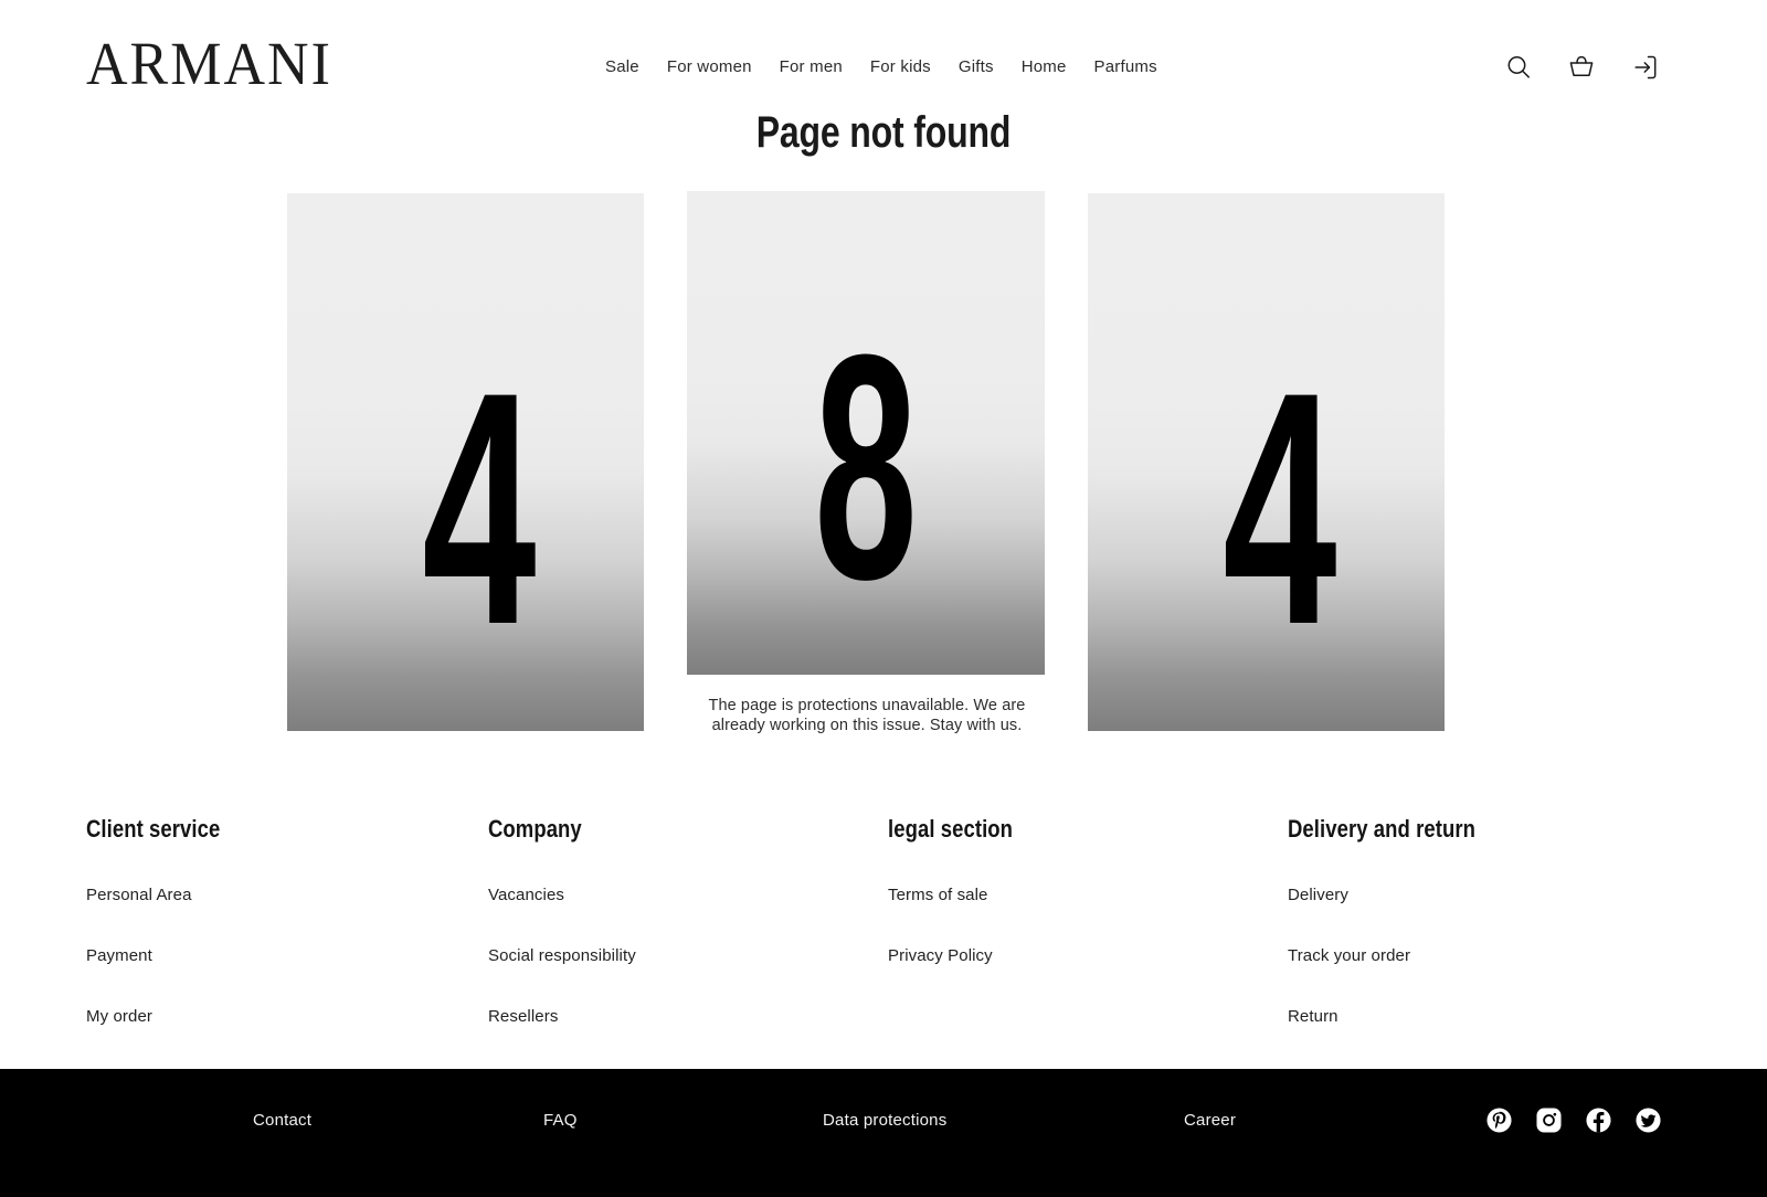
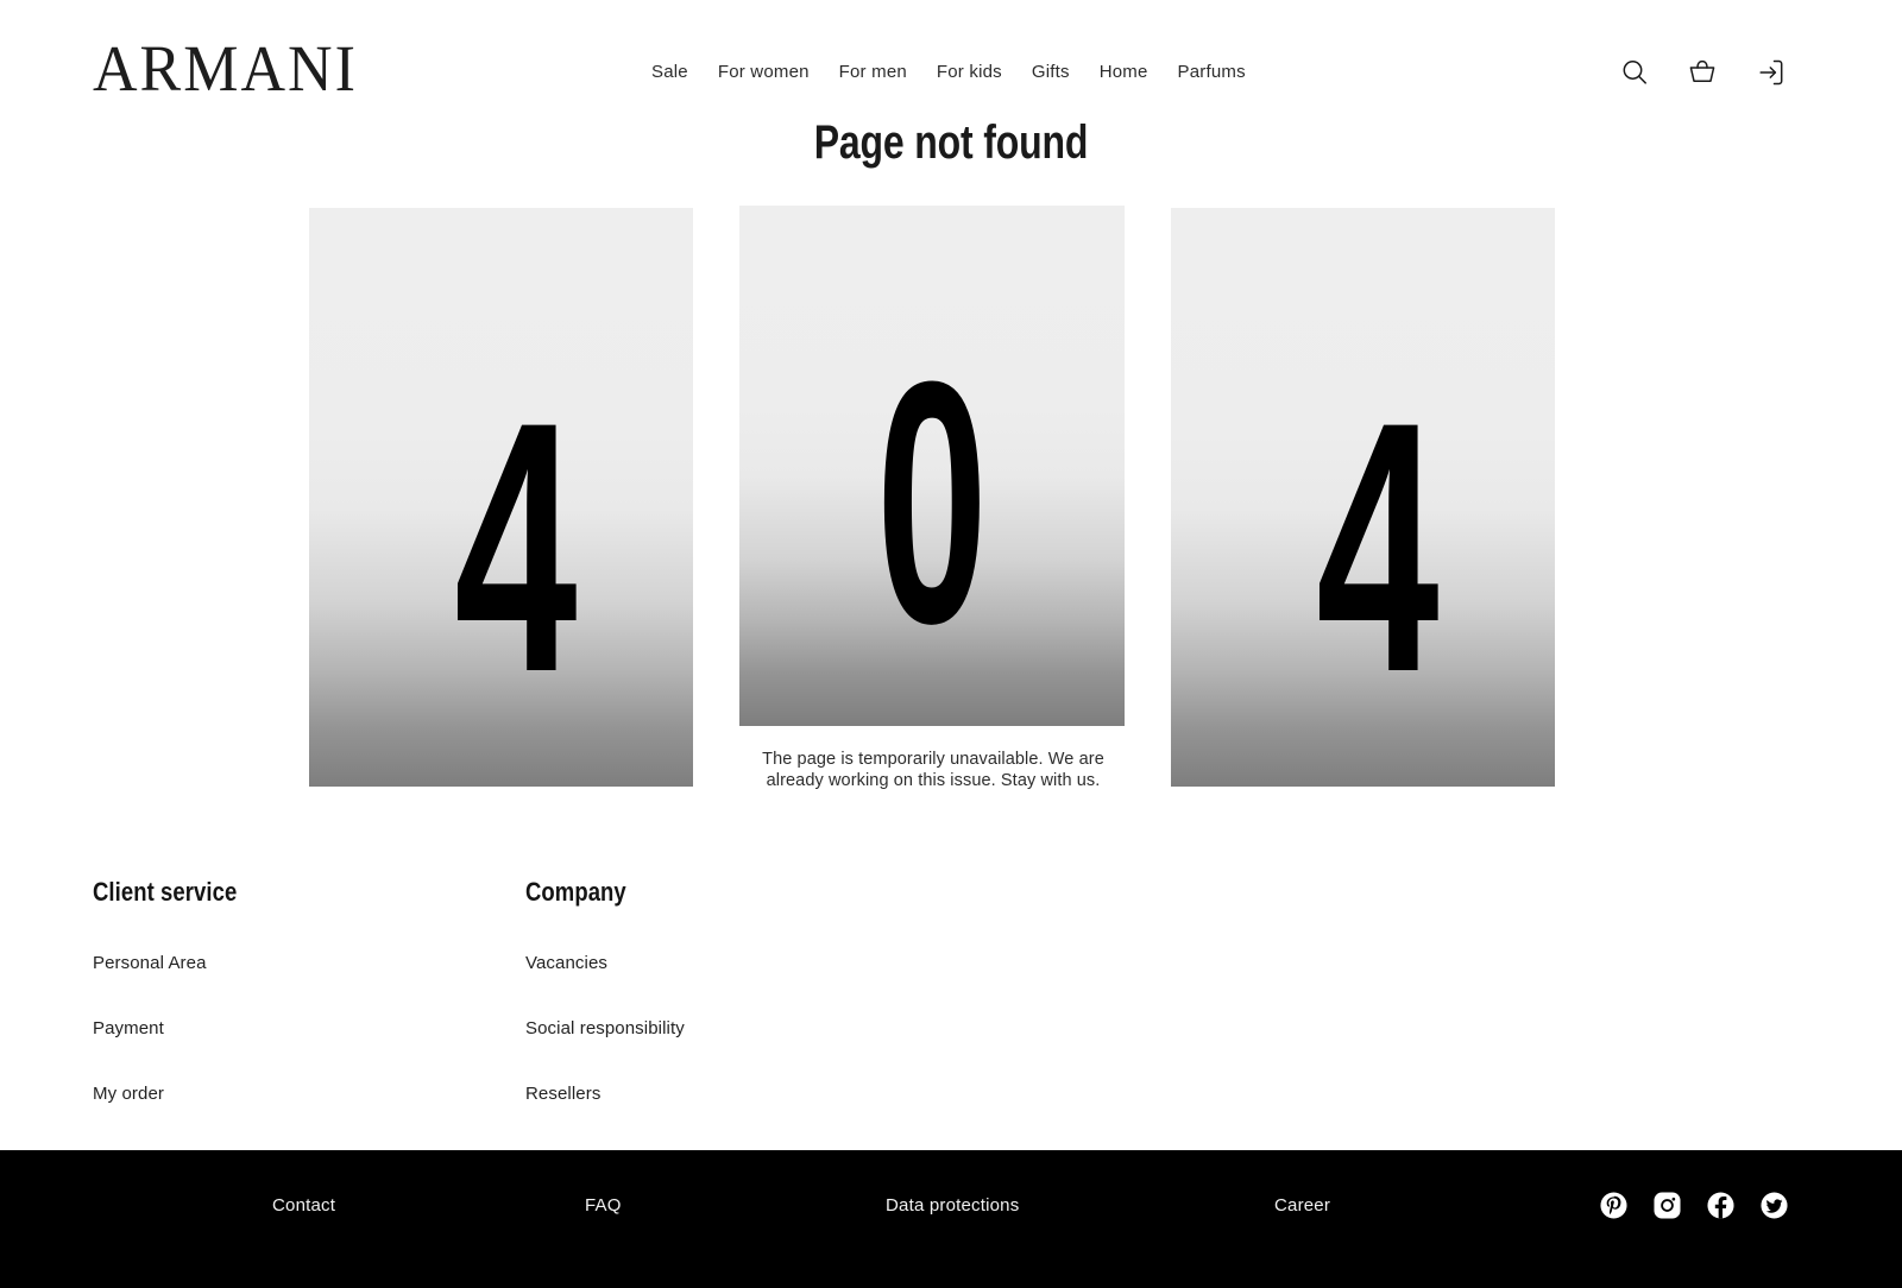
  ARMANI
  Sale
  For women
  For men
  For kids
  Gifts
  Home
  Parfums
  Page not found
  4
- 8
+ 0
  4
- The page is protections unavailable. We are already working on this issue. Stay with us.
+ The page is temporarily unavailable. We are already working on this issue. Stay with us.
  Client service
  Personal Area
  Payment
  My order
  Company
  Vacancies
  Social responsibility
  Resellers
- legal section
- Terms of sale
- Privacy Policy
- Delivery and return
- Delivery
- Track your order
- Return
  Contact
  FAQ
  Data protections
  Career
